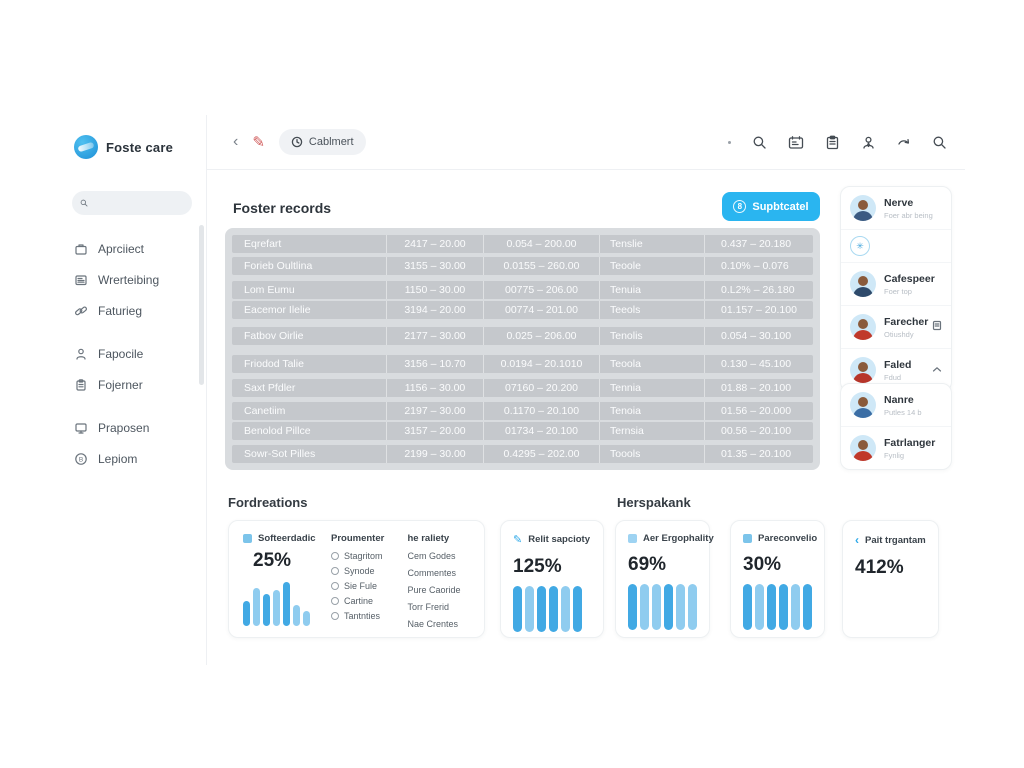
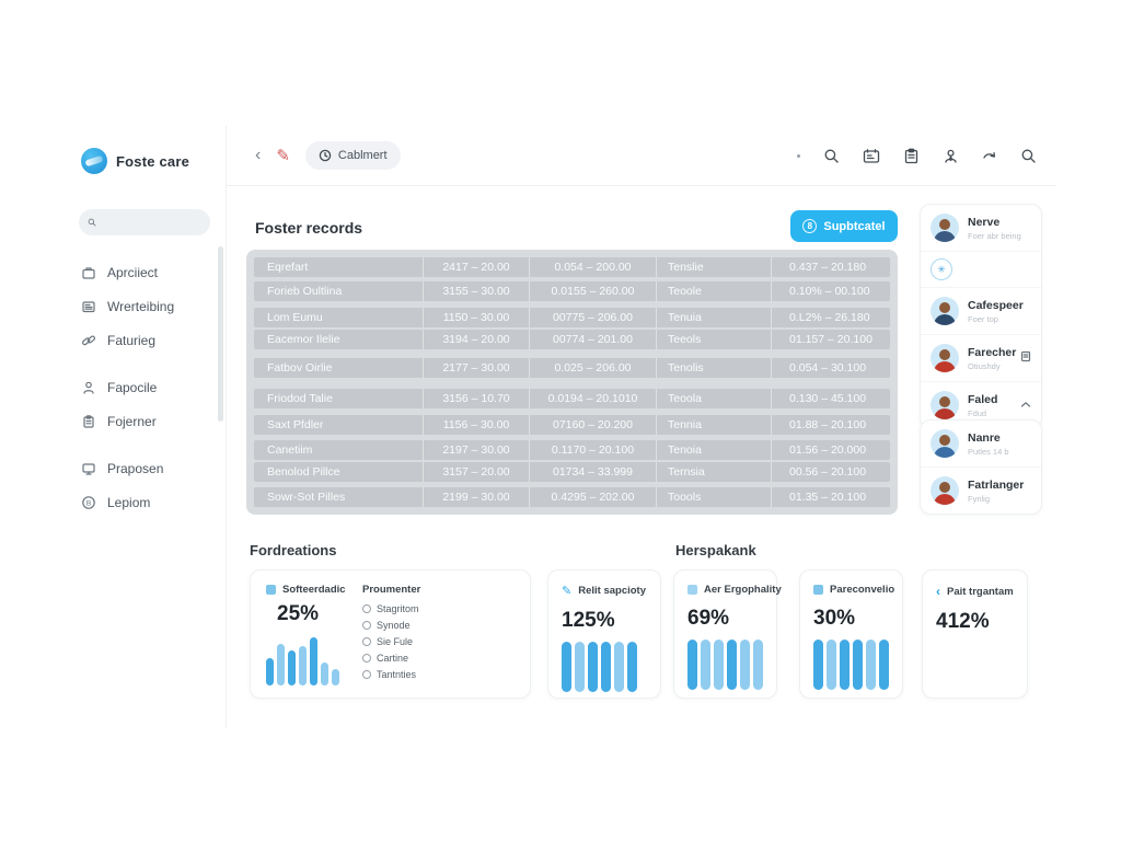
  Foste care
  Aprciiect
  Wrerteibing
  Faturieg
  Fapocile
  Fojerner
  Praposen
  Lepiom
  ‹
  ✎
  Cablmert
  Foster records
  8
  Supbtcatel
  Eqrefart
  2417 – 20.00
  0.054 – 200.00
  Tenslie
  0.437 – 20.180
  Forieb Oultlina
  3155 – 30.00
  0.0155 – 260.00
  Teoole
- 0.10% – 0.076
+ 0.10% – 00.100
  Lom Eumu
  1150 – 30.00
  00775 – 206.00
  Tenuia
  0.L2% – 26.180
  Eacemor Ilelie
  3194 – 20.00
  00774 – 201.00
  Teeols
  01.157 – 20.100
  Fatbov Oirlie
  2177 – 30.00
  0.025 – 206.00
  Tenolis
  0.054 – 30.100
  Friodod Talie
  3156 – 10.70
  0.0194 – 20.1010
  Teoola
  0.130 – 45.100
  Saxt Pfdler
  1156 – 30.00
  07160 – 20.200
  Tennia
  01.88 – 20.100
  Canetiim
  2197 – 30.00
  0.1170 – 20.100
  Tenoia
  01.56 – 20.000
  Benolod Pillce
  3157 – 20.00
- 01734 – 20.100
+ 01734 – 33.999
  Ternsia
  00.56 – 20.100
  Sowr-Sot Pilles
  2199 – 30.00
  0.4295 – 202.00
  Toools
  01.35 – 20.100
  Fordreations
  Herspakank
  Softeerdadic
  25%
  Proumenter
  Stagritom
  Synode
  Sie Fule
  Cartine
  Tantnties
- he raliety
- Cem Godes
- Commentes
- Pure Caoride
- Torr Frerid
- Nae Crentes
  ✎
  Relit sapcioty
  125%
  Aer Ergophality
  69%
  Pareconvelio
  30%
  ‹
  Pait trgantam
  412%
  Nerve
  Foer abr being
  ✳
  Cafespeer
  Foer top
  Farecher
  Otiushdy
  Faled
  Fdud
  Nanre
  Putles 14 b
  Fatrlanger
  Fynlig
